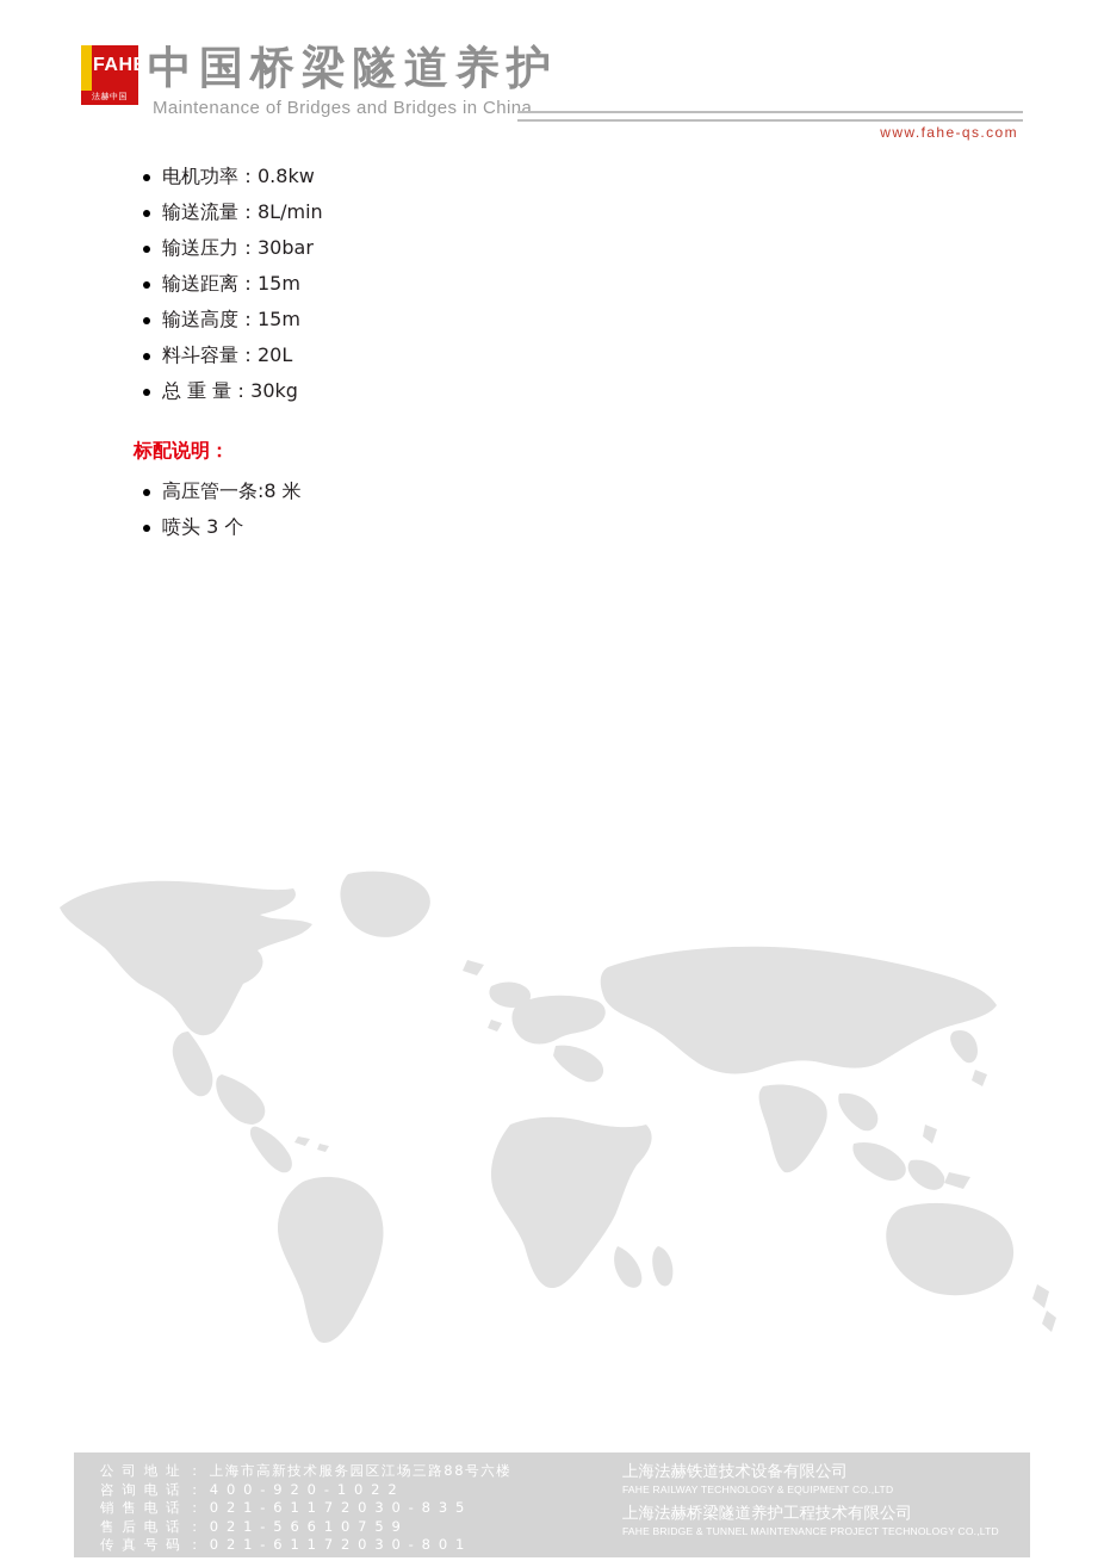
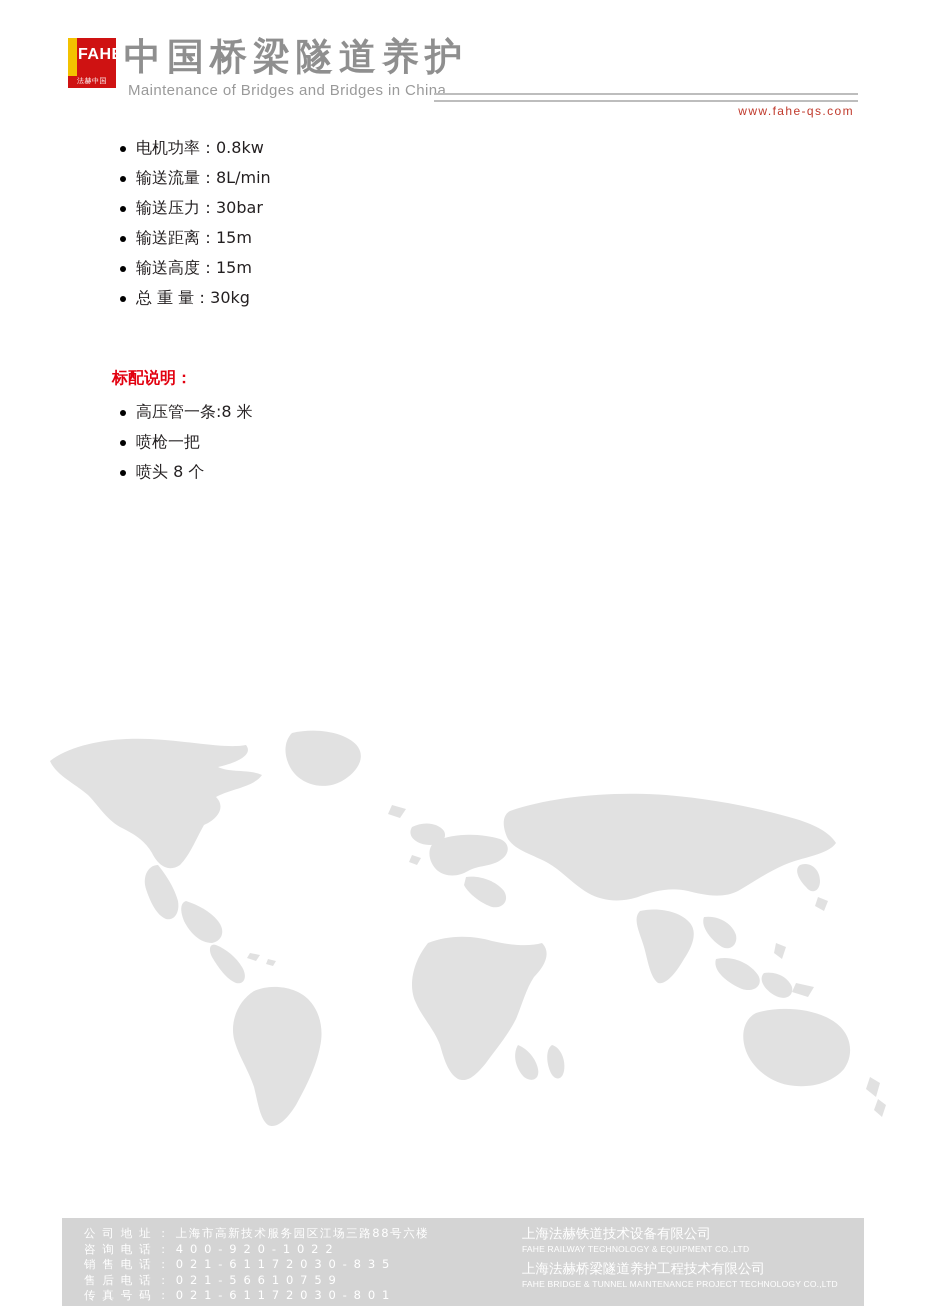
  FAHE
  中国桥梁隧道养护
  Maintenance of Bridges and Bridges in China
  www.fahe-qs.com
  电机功率：0.8kw
  输送流量：8L/min
  输送压力：30bar
  输送距离：15m
  输送高度：15m
- 料斗容量：20L
  总 重 量：30kg
  标配说明：
  高压管一条:8 米
+ 喷枪一把
- 喷头 3 个
+ 喷头 8 个
  公 司 地 址 ： 上海市高新技术服务园区江场三路88号六楼
  咨 询 电 话 ： 4 0 0 - 9 2 0 - 1 0 2 2
  销 售 电 话 ： 0 2 1 - 6 1 1 7 2 0 3 0 - 8 3 5
  售 后 电 话 ： 0 2 1 - 5 6 6 1 0 7 5 9
  传 真 号 码 ： 0 2 1 - 6 1 1 7 2 0 3 0 - 8 0 1
  上海法赫铁道技术设备有限公司
  FAHE RAILWAY TECHNOLOGY & EQUIPMENT CO.,LTD
  上海法赫桥梁隧道养护工程技术有限公司
  FAHE BRIDGE & TUNNEL MAINTENANCE PROJECT TECHNOLOGY CO.,LTD
